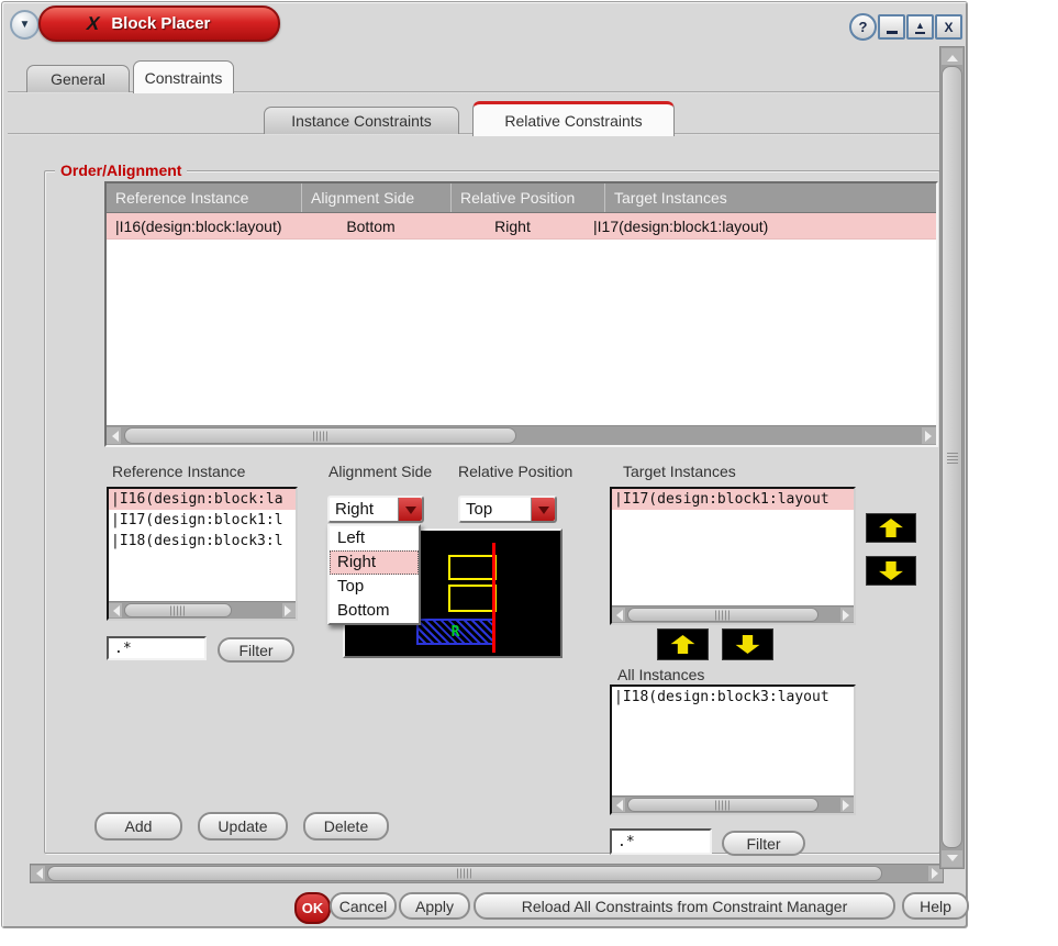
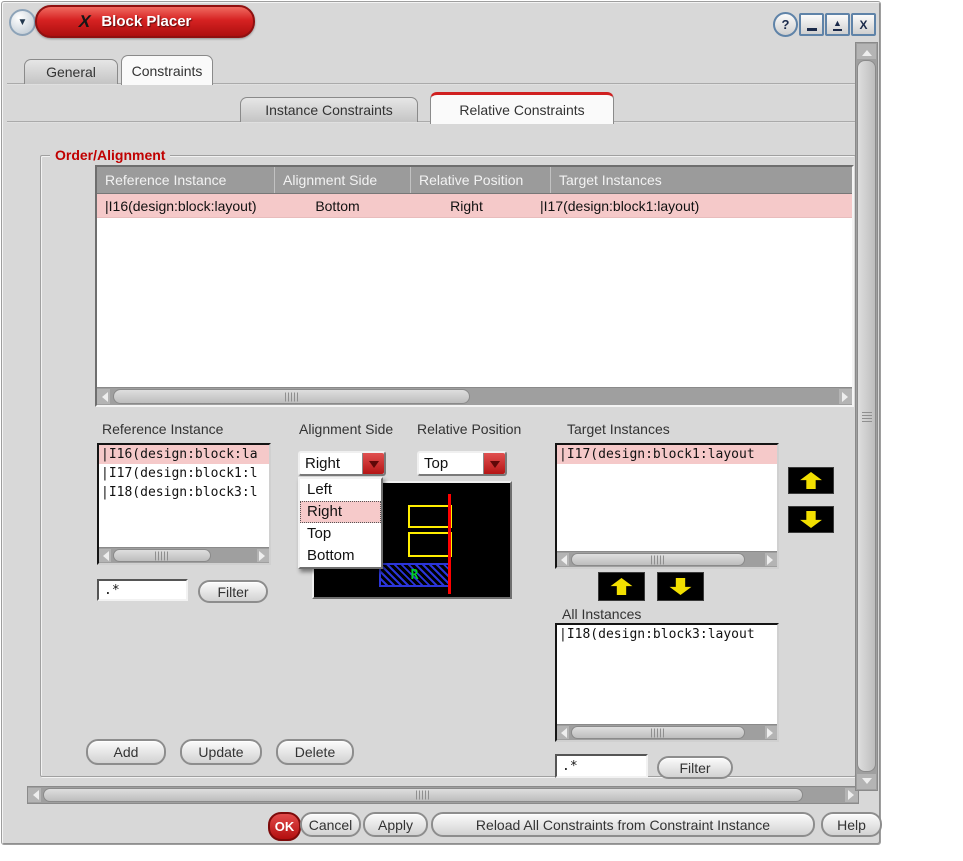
  ▼
  Block Placer
  ?
  ▲
  X
  General
  Constraints
  Instance Constraints
  Relative Constraints
  Order/Alignment
  Reference Instance
  Alignment Side
  Relative Position
  Target Instances
  |I16(design:block:layout)
  Bottom
  Right
  |I17(design:block1:layout)
  Reference Instance
  Alignment Side
  Relative Position
  Target Instances
  |I16(design:block:la
  |I17(design:block1:l
  |I18(design:block3:l
  .*
  Filter
  Right
  Left
  Right
  Top
  Bottom
  Top
  R
  |I17(design:block1:layout
  All Instances
  |I18(design:block3:layout
  .*
  Filter
  Add
  Update
  Delete
  OK
  Cancel
  Apply
- Reload All Constraints from Constraint Manager
+ Reload All Constraints from Constraint Instance
  Help
